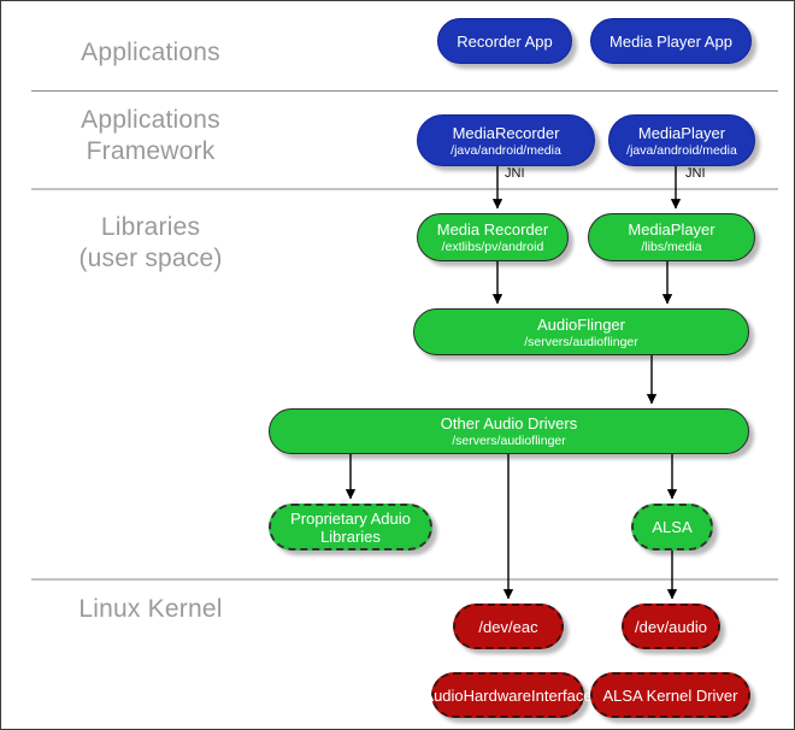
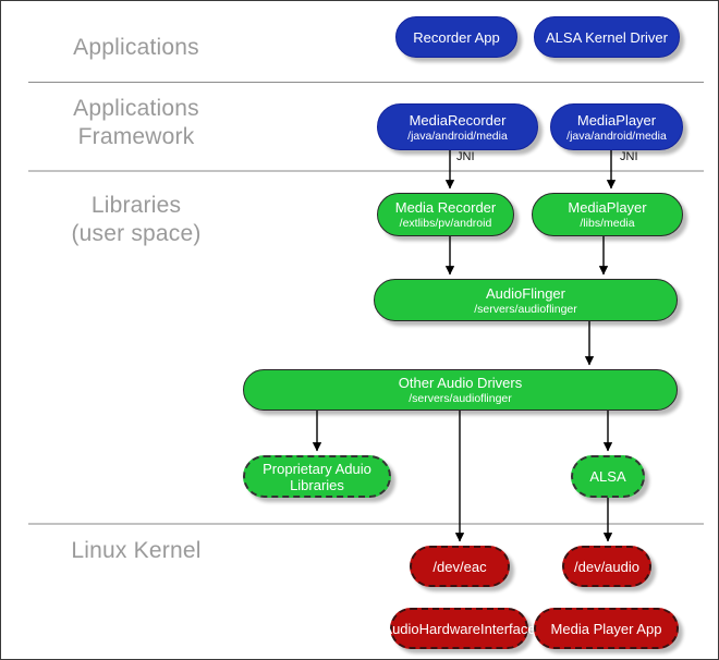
  Applications
  Applications
  Framework
  Libraries
  (user space)
  Linux Kernel
  JNI
  JNI
  Recorder App
- Media Player App
+ ALSA Kernel Driver
  MediaRecorder
  /java/android/media
  MediaPlayer
  /java/android/media
  Media Recorder
  /extlibs/pv/android
  MediaPlayer
  /libs/media
  AudioFlinger
  /servers/audioflinger
  Other Audio Drivers
  /servers/audioflinger
  Proprietary Aduio
  Libraries
  ALSA
  /dev/eac
  /dev/audio
  AudioHardwareInterface
- ALSA Kernel Driver
+ Media Player App
